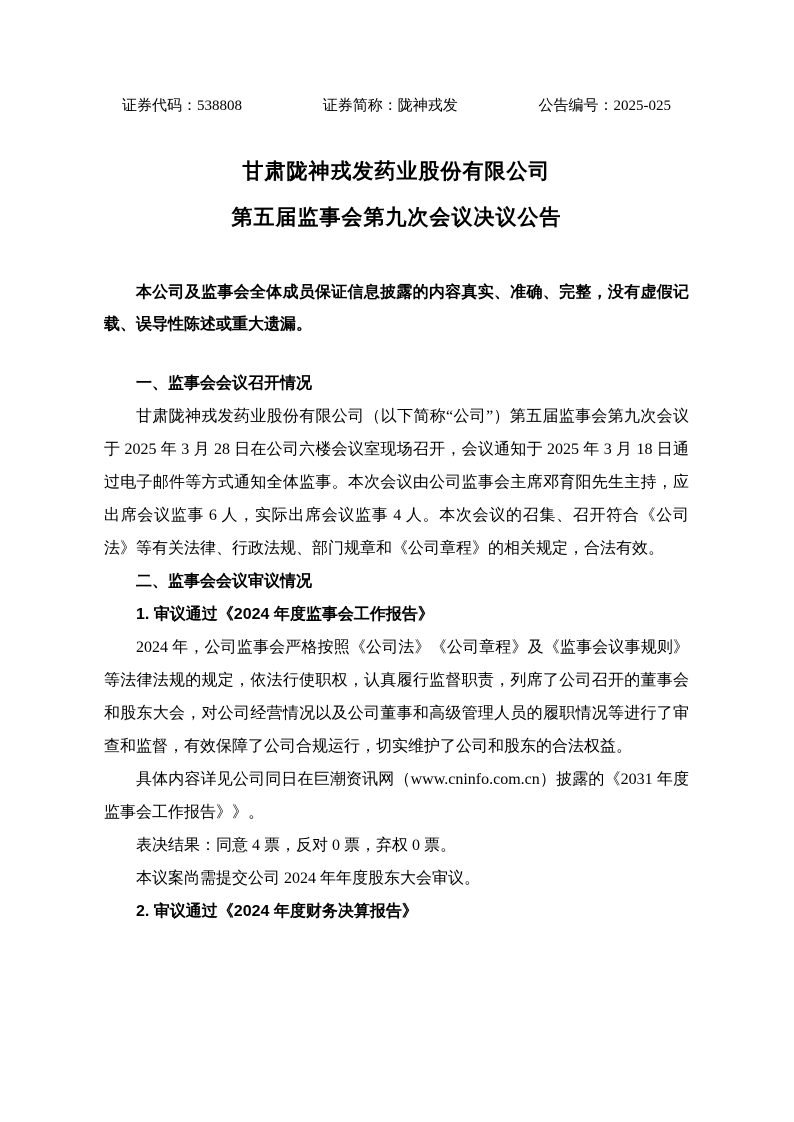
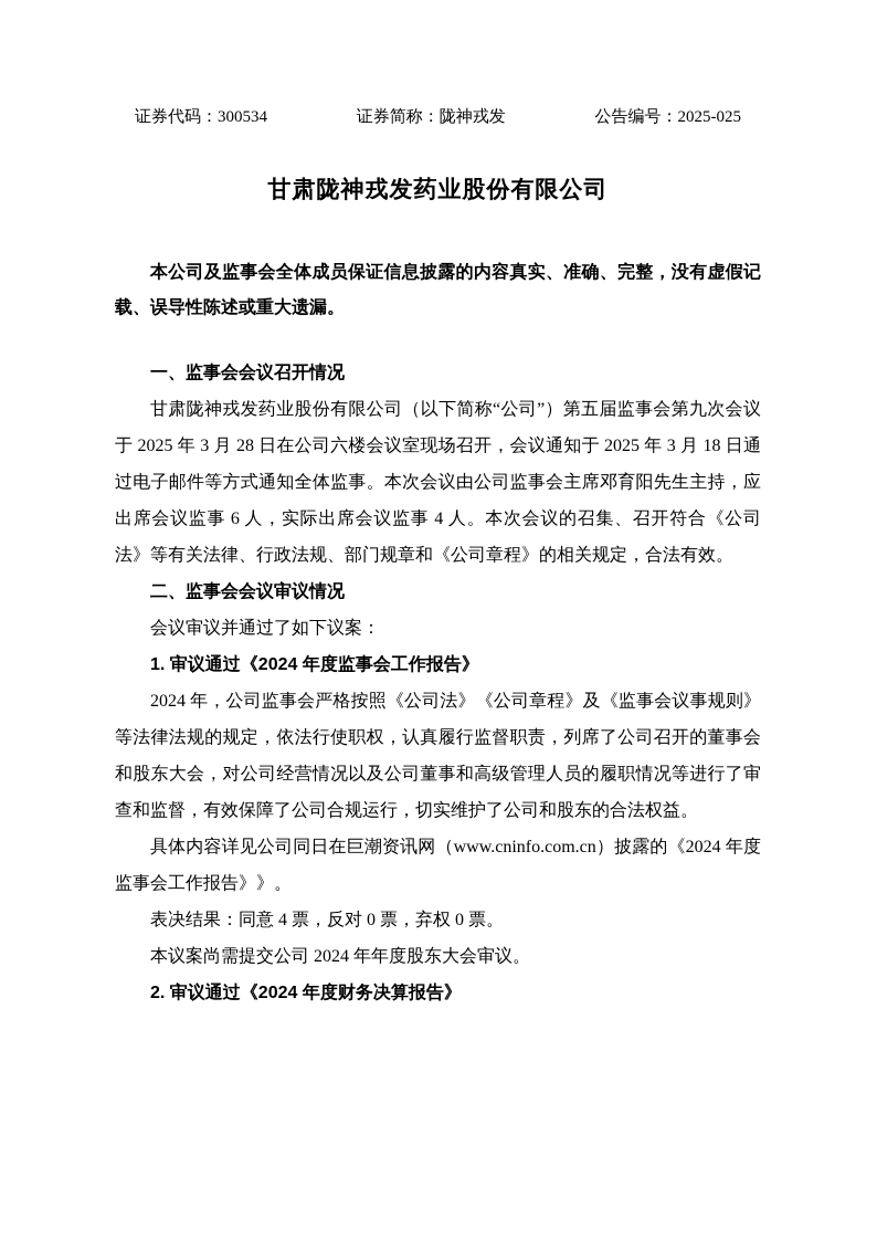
- 证券代码：538808
+ 证券代码：300534
  证券简称：陇神戎发
  公告编号：2025-025
  甘肃陇神戎发药业股份有限公司
- 第五届监事会第九次会议决议公告
  本公司及监事会全体成员保证信息披露的内容真实、准确、完整，没有虚假记载、误导性陈述或重大遗漏。
  一、监事会会议召开情况
  甘肃陇神戎发药业股份有限公司（以下简称“公司”）第五届监事会第九次会议于 2025 年 3 月 28 日在公司六楼会议室现场召开，会议通知于 2025 年 3 月 18 日通过电子邮件等方式通知全体监事。本次会议由公司监事会主席邓育阳先生主持，应出席会议监事 6 人，实际出席会议监事 4 人。本次会议的召集、召开符合《公司法》等有关法律、行政法规、部门规章和《公司章程》的相关规定，合法有效。
  二、监事会会议审议情况
+ 会议审议并通过了如下议案：
  1. 审议通过《2024 年度监事会工作报告》
  2024 年，公司监事会严格按照《公司法》《公司章程》及《监事会议事规则》等法律法规的规定，依法行使职权，认真履行监督职责，列席了公司召开的董事会和股东大会，对公司经营情况以及公司董事和高级管理人员的履职情况等进行了审查和监督，有效保障了公司合规运行，切实维护了公司和股东的合法权益。
- 具体内容详见公司同日在巨潮资讯网（www.cninfo.com.cn）披露的《2031 年度监事会工作报告》》。
+ 具体内容详见公司同日在巨潮资讯网（www.cninfo.com.cn）披露的《2024 年度监事会工作报告》》。
  表决结果：同意 4 票，反对 0 票，弃权 0 票。
  本议案尚需提交公司 2024 年年度股东大会审议。
  2. 审议通过《2024 年度财务决算报告》
